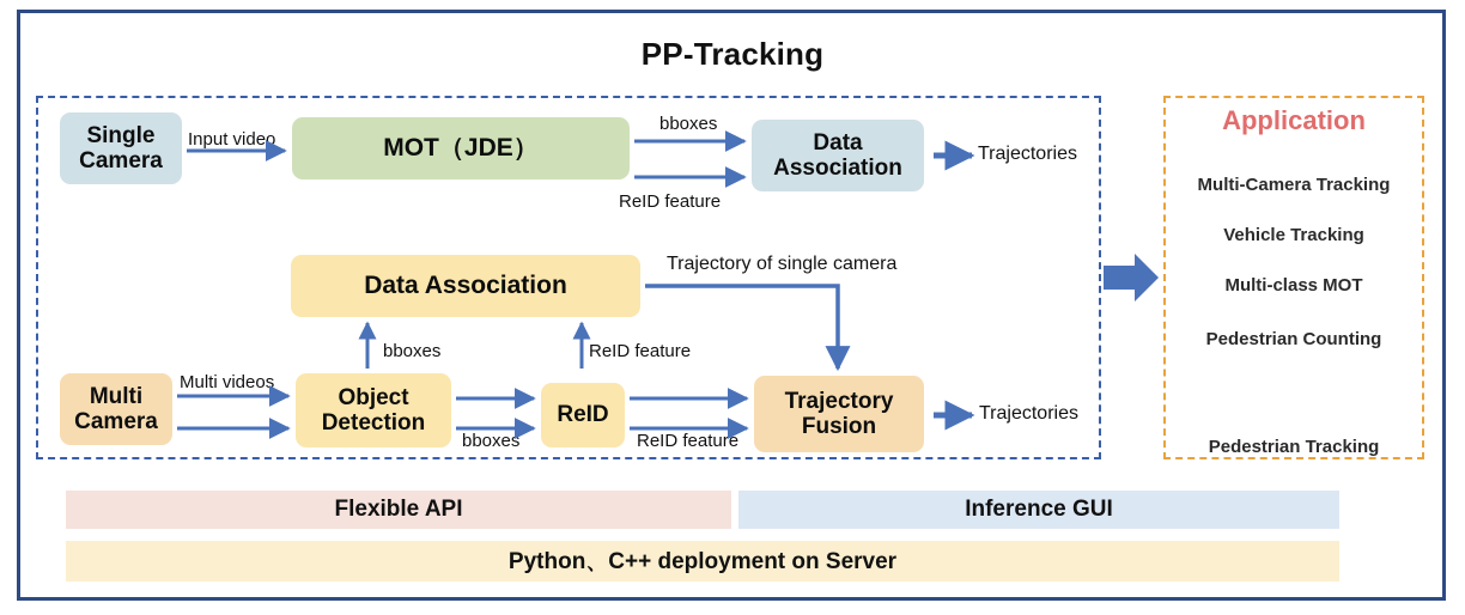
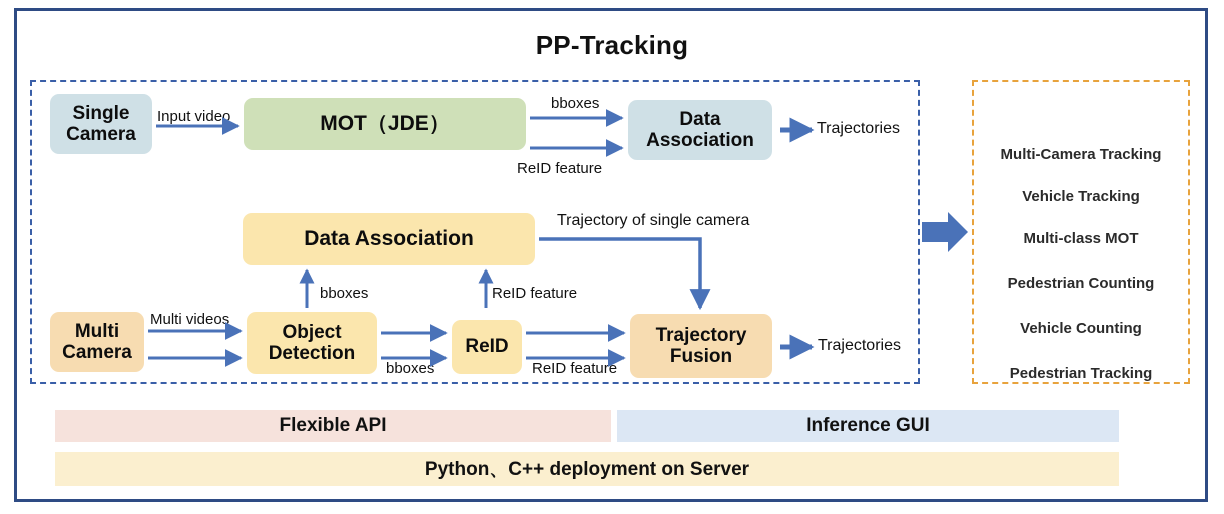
  PP-Tracking
  Single
  Camera
  Input video
  MOT（JDE）
  bboxes
  ReID feature
  Data
  Association
  Trajectories
  Data Association
  Trajectory of single camera
  bboxes
  ReID feature
  Multi
  Camera
  Multi videos
  Object
  Detection
  bboxes
  ReID
  ReID feature
  Trajectory
  Fusion
  Trajectories
- Application
  Multi-Camera Tracking
  Vehicle Tracking
  Multi-class MOT
  Pedestrian Counting
+ Vehicle Counting
  Pedestrian Tracking
  Flexible API
  Inference GUI
  Python、C++ deployment on Server
